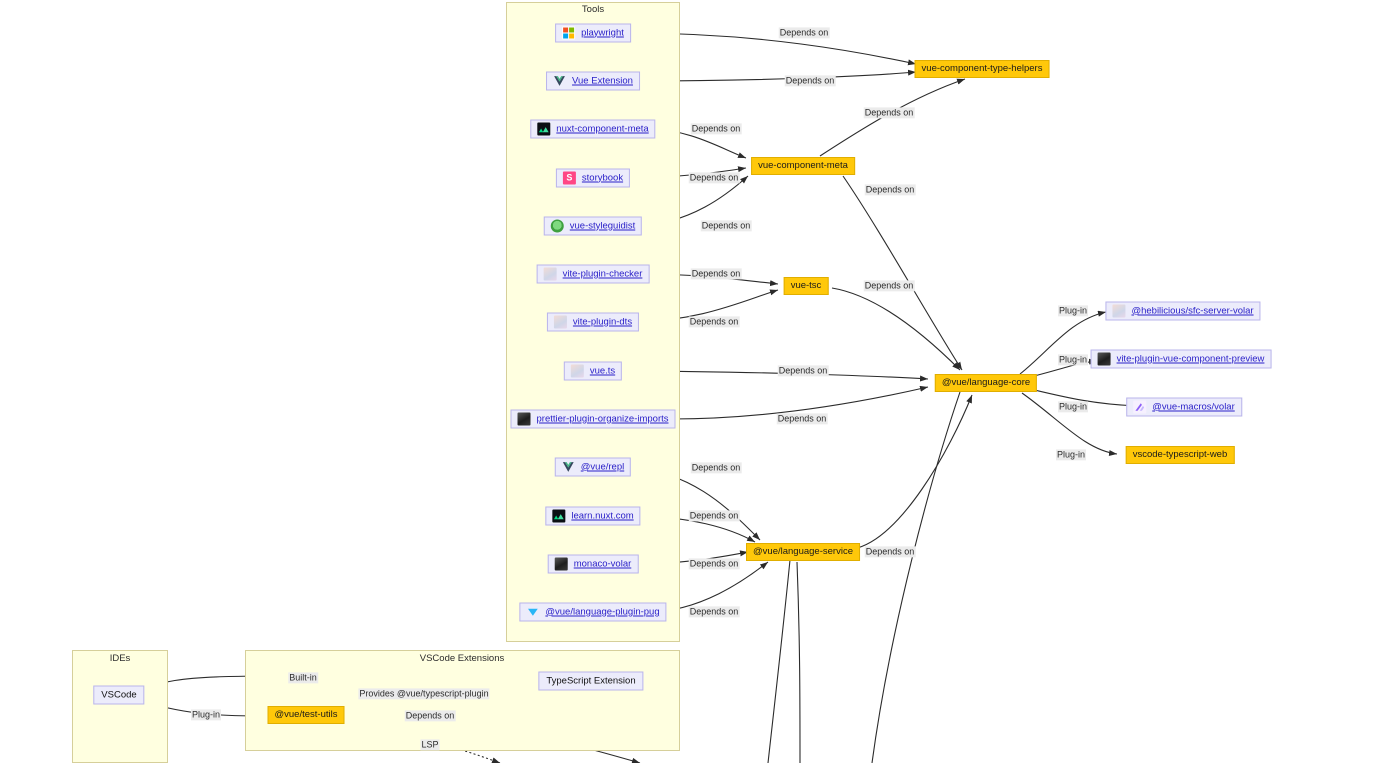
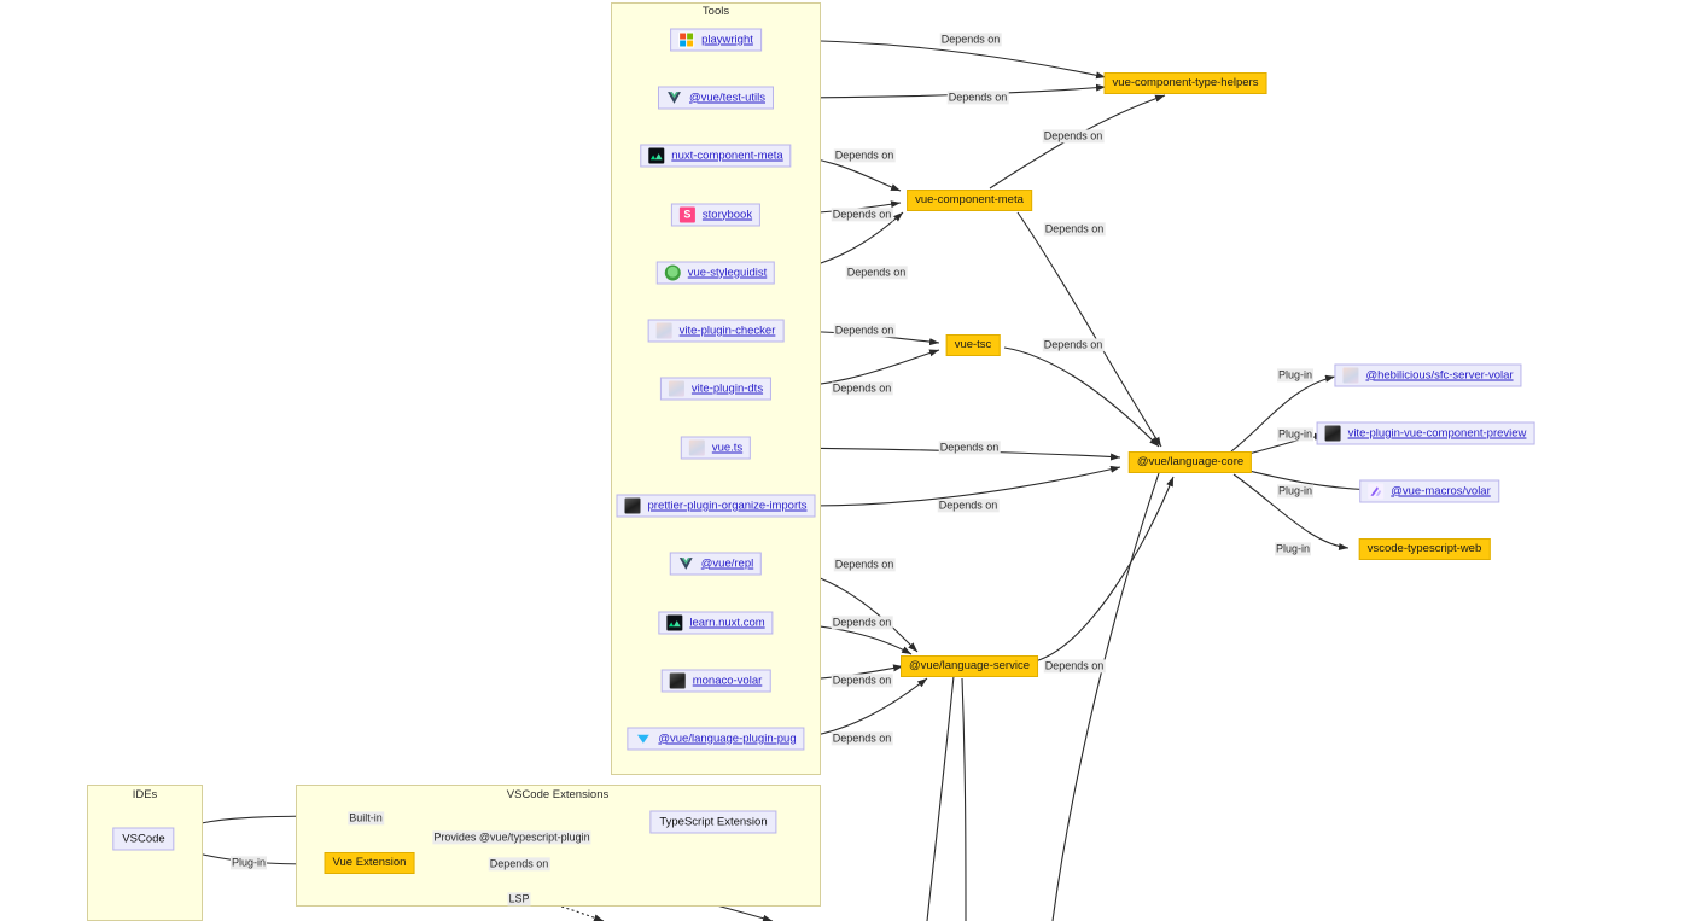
  Tools
  IDEs
  VSCode Extensions
  playwright
- Vue Extension
+ @vue/test-utils
  nuxt-component-meta
  S
  storybook
  vue-styleguidist
  vite-plugin-checker
  vite-plugin-dts
  vue.ts
  prettier-plugin-organize-imports
  @vue/repl
  learn.nuxt.com
  monaco-volar
  @vue/language-plugin-pug
  vue-component-type-helpers
  vue-component-meta
  vue-tsc
  @vue/language-core
  @vue/language-service
  vscode-typescript-web
  @hebilicious/sfc-server-volar
  vite-plugin-vue-component-preview
  @vue-macros/volar
  VSCode
- @vue/test-utils
+ Vue Extension
  TypeScript Extension
  Depends on
  Depends on
  Depends on
  Depends on
  Depends on
  Depends on
  Depends on
  Depends on
  Depends on
  Depends on
  Depends on
  Depends on
  Depends on
  Depends on
  Depends on
  Depends on
  Depends on
  Plug-in
  Plug-in
  Plug-in
  Plug-in
  Built-in
  Plug-in
  Provides @vue/typescript-plugin
  Depends on
  LSP
